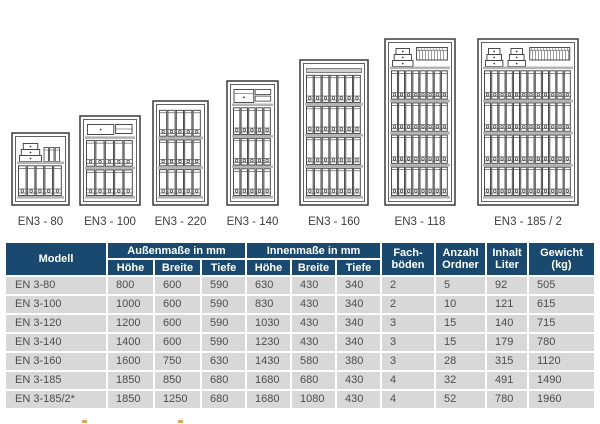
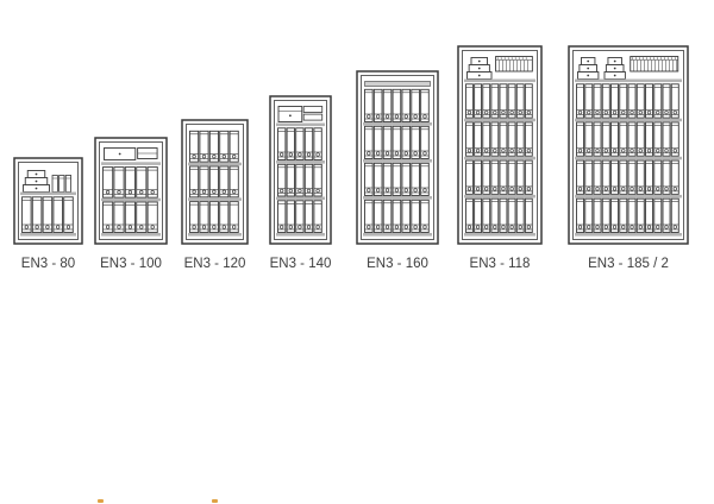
  EN3 - 80
  EN3 - 100
- EN3 - 220
+ EN3 - 120
  EN3 - 140
  EN3 - 160
  EN3 - 118
  EN3 - 185 / 2
- Modell	Außenmaße in mm	Innenmaße in mm	Fach-böden	AnzahlOrdner	InhaltLiter	Gewicht(kg)
- Höhe	Breite	Tiefe	Höhe	Breite	Tiefe
- EN 3-80	800	600	590	630	430	340	2	5	92	505
- EN 3-100	1000	600	590	830	430	340	2	10	121	615
- EN 3-120	1200	600	590	1030	430	340	3	15	140	715
- EN 3-140	1400	600	590	1230	430	340	3	15	179	780
- EN 3-160	1600	750	630	1430	580	380	3	28	315	1120
- EN 3-185	1850	850	680	1680	680	430	4	32	491	1490
- EN 3-185/2*	1850	1250	680	1680	1080	430	4	52	780	1960
